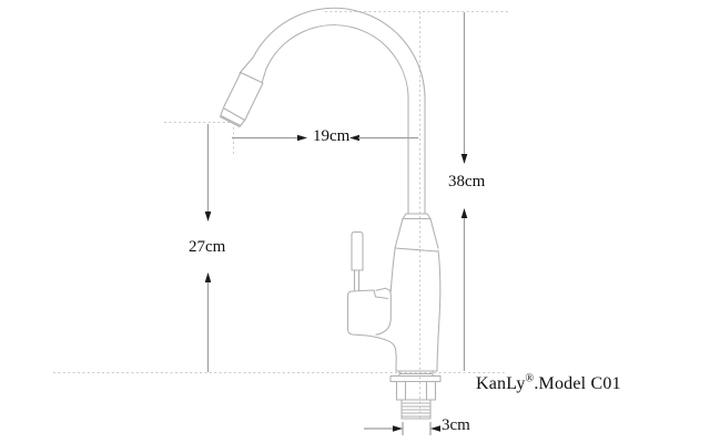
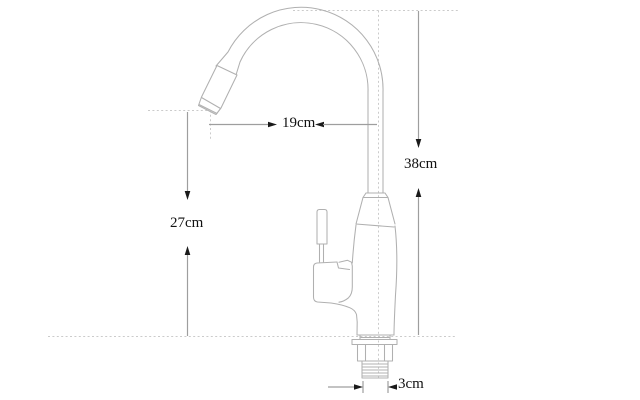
  19cm
  38cm
  27cm
  3cm
- KanLy®.Model C01
